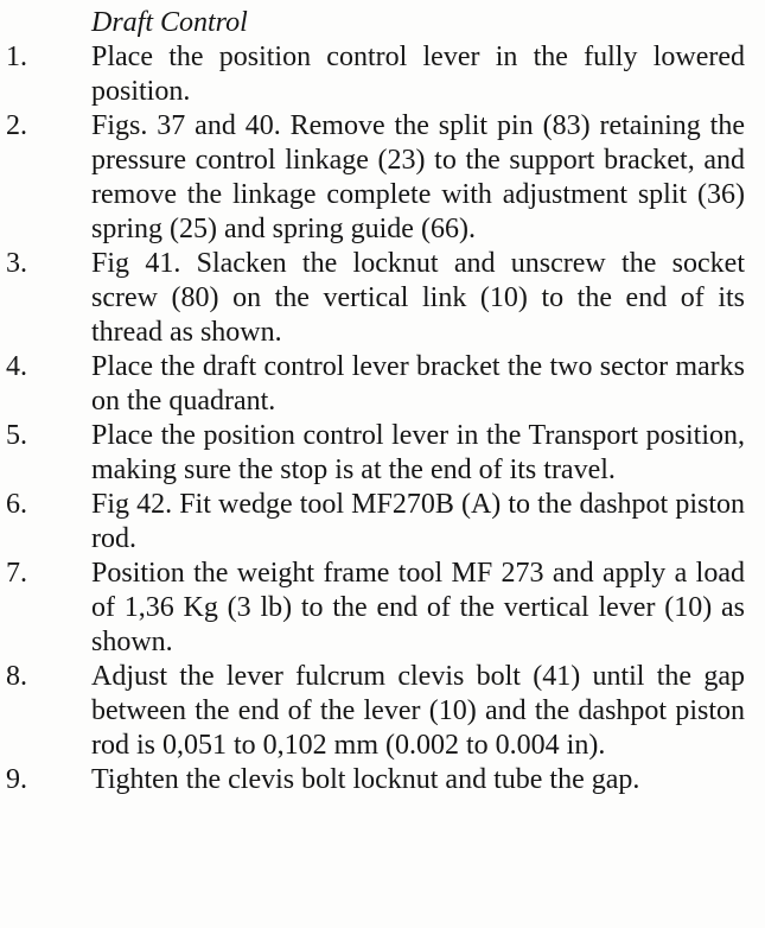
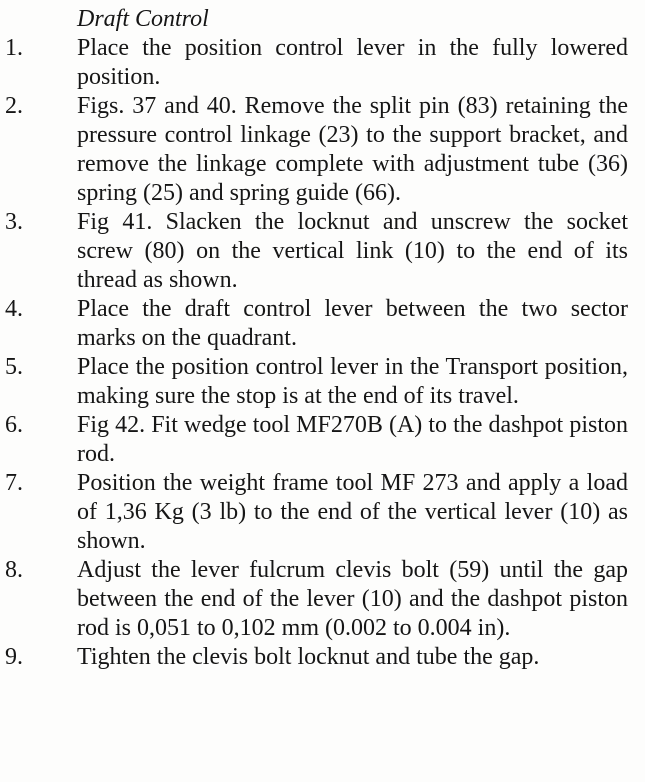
  Draft Control
  1.
  Place the position control lever in the fully lowered position.
  2.
- Figs. 37 and 40. Remove the split pin (83) retaining the pressure control linkage (23) to the support bracket, and remove the linkage complete with adjustment split (36) spring (25) and spring guide (66).
+ Figs. 37 and 40. Remove the split pin (83) retaining the pressure control linkage (23) to the support bracket, and remove the linkage complete with adjustment tube (36) spring (25) and spring guide (66).
  3.
  Fig 41. Slacken the locknut and unscrew the socket screw (80) on the vertical link (10) to the end of its thread as shown.
  4.
- Place the draft control lever bracket the two sector marks on the quadrant.
+ Place the draft control lever between the two sector marks on the quadrant.
  5.
  Place the position control lever in the Transport position, making sure the stop is at the end of its travel.
  6.
  Fig 42. Fit wedge tool MF270B (A) to the dashpot piston rod.
  7.
  Position the weight frame tool MF 273 and apply a load of 1,36 Kg (3 lb) to the end of the vertical lever (10) as shown.
  8.
- Adjust the lever fulcrum clevis bolt (41) until the gap between the end of the lever (10) and the dashpot piston rod is 0,051 to 0,102 mm (0.002 to 0.004 in).
+ Adjust the lever fulcrum clevis bolt (59) until the gap between the end of the lever (10) and the dashpot piston rod is 0,051 to 0,102 mm (0.002 to 0.004 in).
  9.
  Tighten the clevis bolt locknut and tube the gap.
